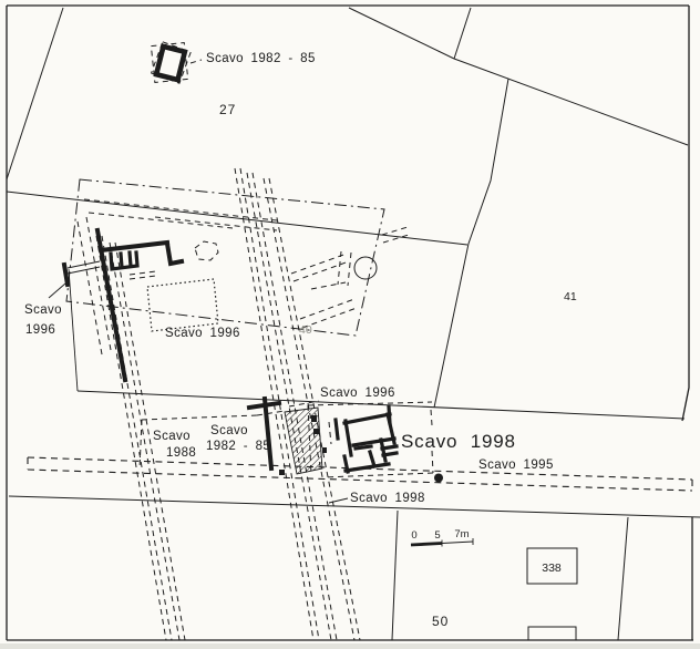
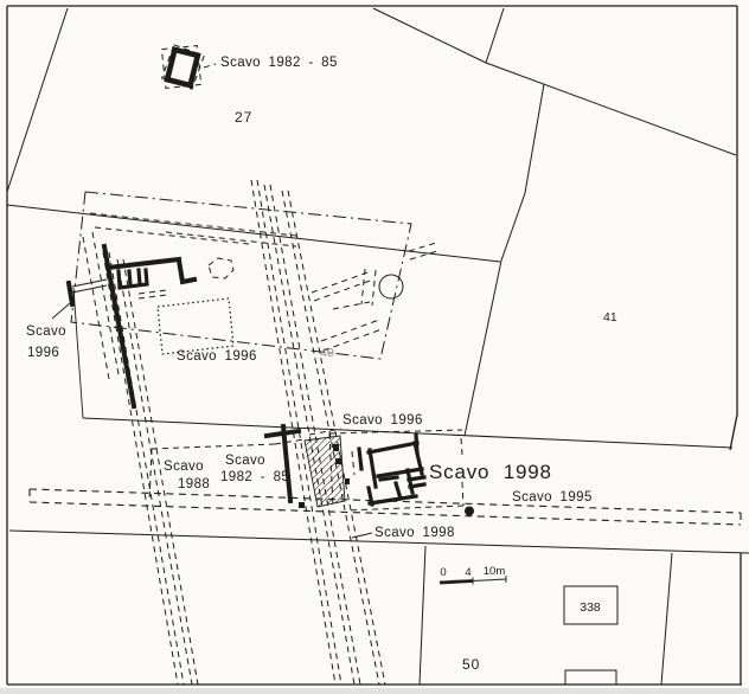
  Scavo 1982 - 85
  27
  41
  40
  Scavo
  1996
  Scavo 1996
  Scavo 1996
  Scavo
  1988
  Scavo
  1982 - 85
  Scavo 1998
  Scavo 1995
  Scavo 1998
  338
  50
  0
- 5
+ 4
- 7m
+ 10m
